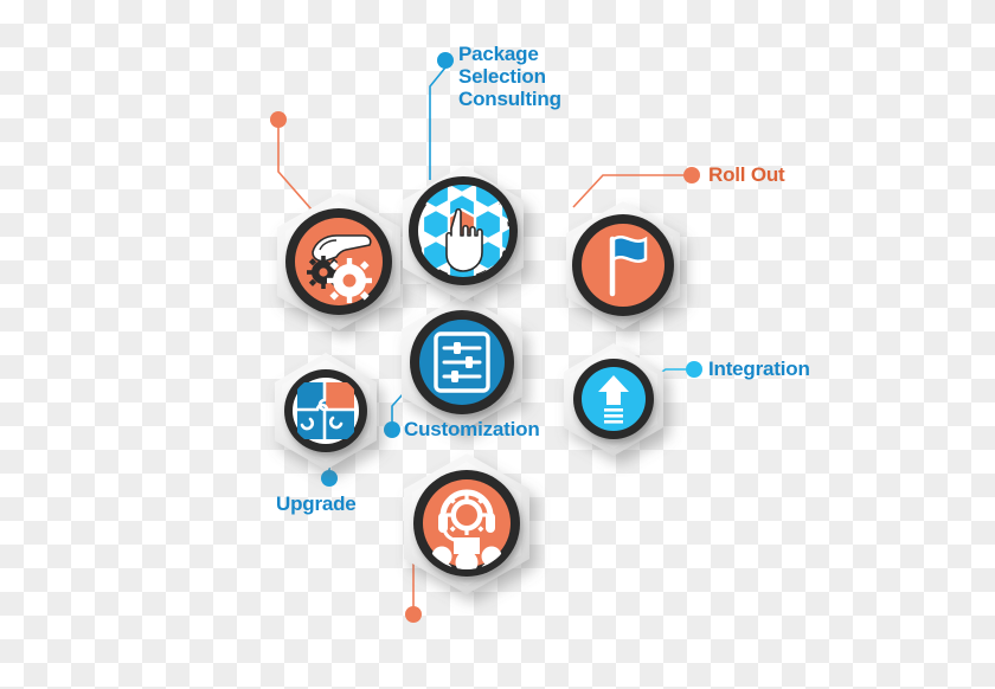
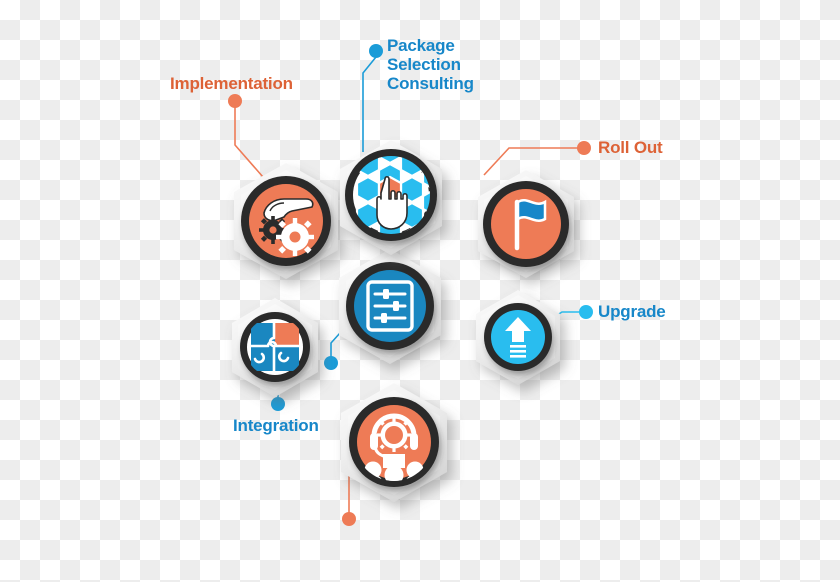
  Package
  Selection
  Consulting
+ Implementation
  Roll Out
- Integration
+ Upgrade
- Customization
- Upgrade
+ Integration
